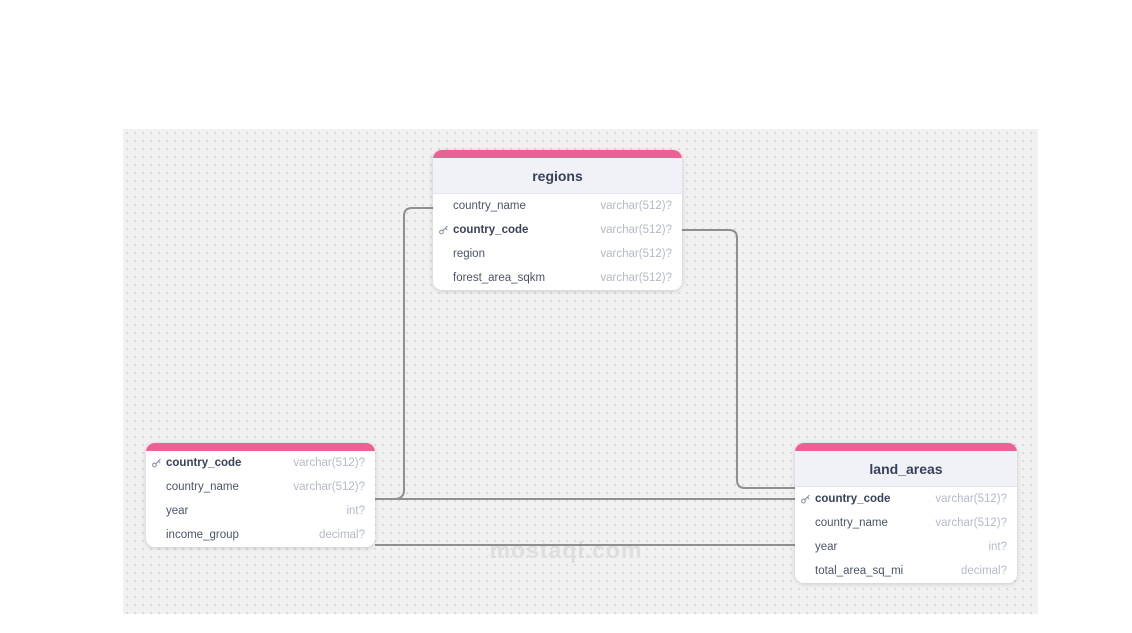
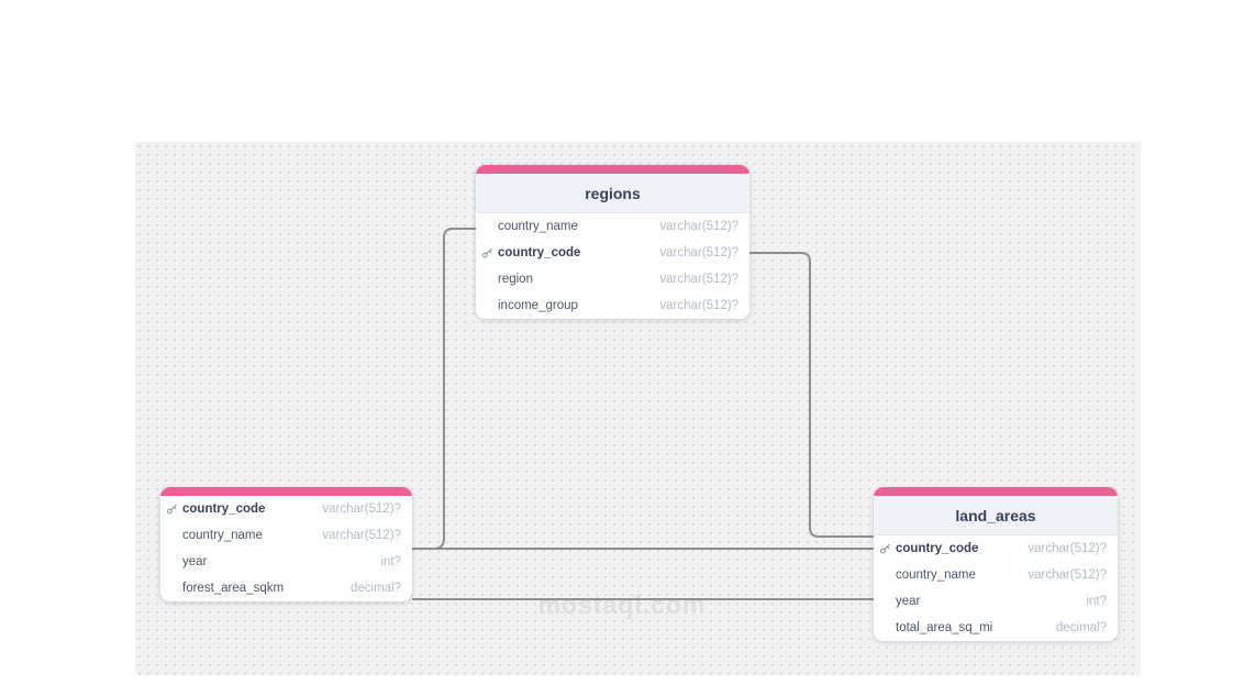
  mostaql.com
  regions
  country_name
  varchar(512)?
  country_code
  varchar(512)?
  region
  varchar(512)?
- forest_area_sqkm
+ income_group
  varchar(512)?
  country_code
  varchar(512)?
  country_name
  varchar(512)?
  year
  int?
- income_group
+ forest_area_sqkm
  decimal?
  land_areas
  country_code
  varchar(512)?
  country_name
  varchar(512)?
  year
  int?
  total_area_sq_mi
  decimal?
